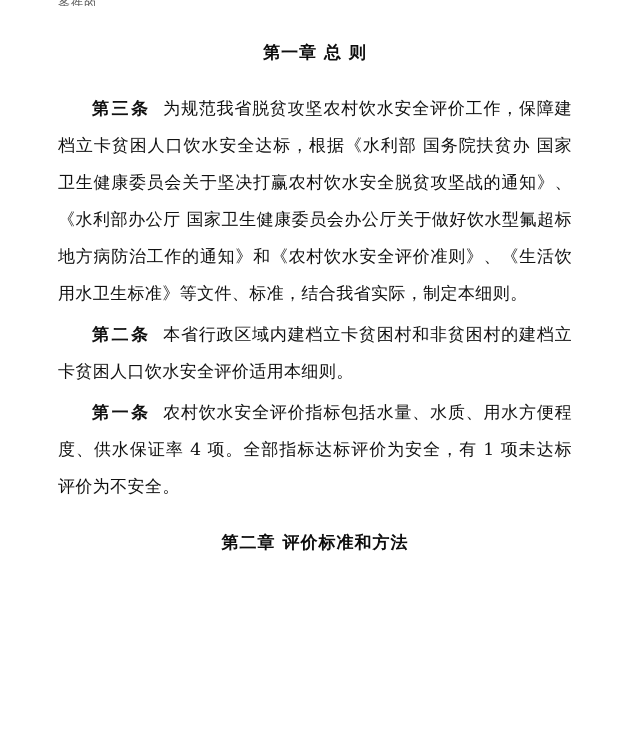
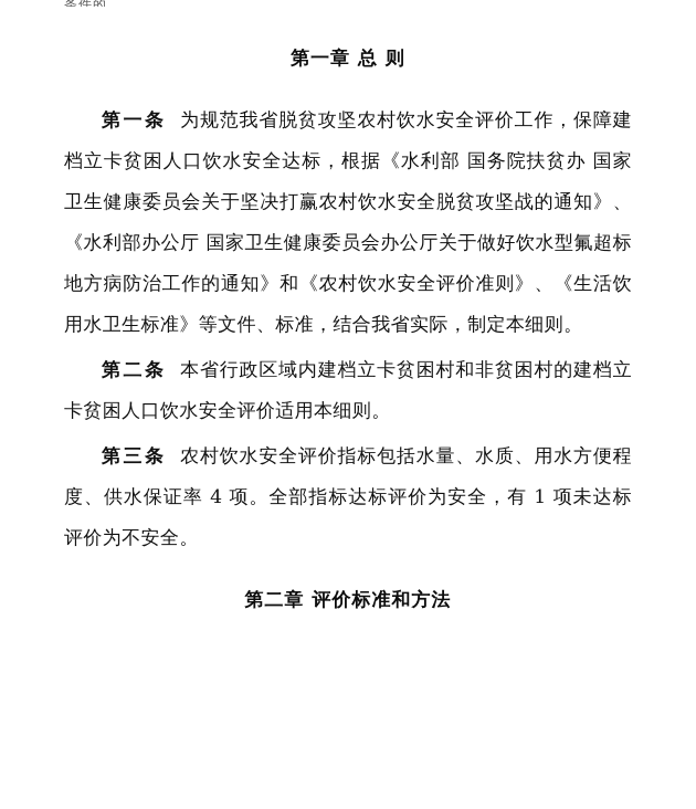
  条件的
  第一章 总 则
- 第三条 为规范我省脱贫攻坚农村饮水安全评价工作，保障建档立卡贫困人口饮水安全达标，根据《水利部 国务院扶贫办 国家卫生健康委员会关于坚决打赢农村饮水安全脱贫攻坚战的通知》、《水利部办公厅 国家卫生健康委员会办公厅关于做好饮水型氟超标地方病防治工作的通知》和《农村饮水安全评价准则》、《生活饮用水卫生标准》等文件、标准，结合我省实际，制定本细则。
+ 第一条 为规范我省脱贫攻坚农村饮水安全评价工作，保障建档立卡贫困人口饮水安全达标，根据《水利部 国务院扶贫办 国家卫生健康委员会关于坚决打赢农村饮水安全脱贫攻坚战的通知》、《水利部办公厅 国家卫生健康委员会办公厅关于做好饮水型氟超标地方病防治工作的通知》和《农村饮水安全评价准则》、《生活饮用水卫生标准》等文件、标准，结合我省实际，制定本细则。
  第二条 本省行政区域内建档立卡贫困村和非贫困村的建档立卡贫困人口饮水安全评价适用本细则。
- 第一条 农村饮水安全评价指标包括水量、水质、用水方便程度、供水保证率 4 项。全部指标达标评价为安全，有 1 项未达标评价为不安全。
+ 第三条 农村饮水安全评价指标包括水量、水质、用水方便程度、供水保证率 4 项。全部指标达标评价为安全，有 1 项未达标评价为不安全。
  第二章 评价标准和方法
